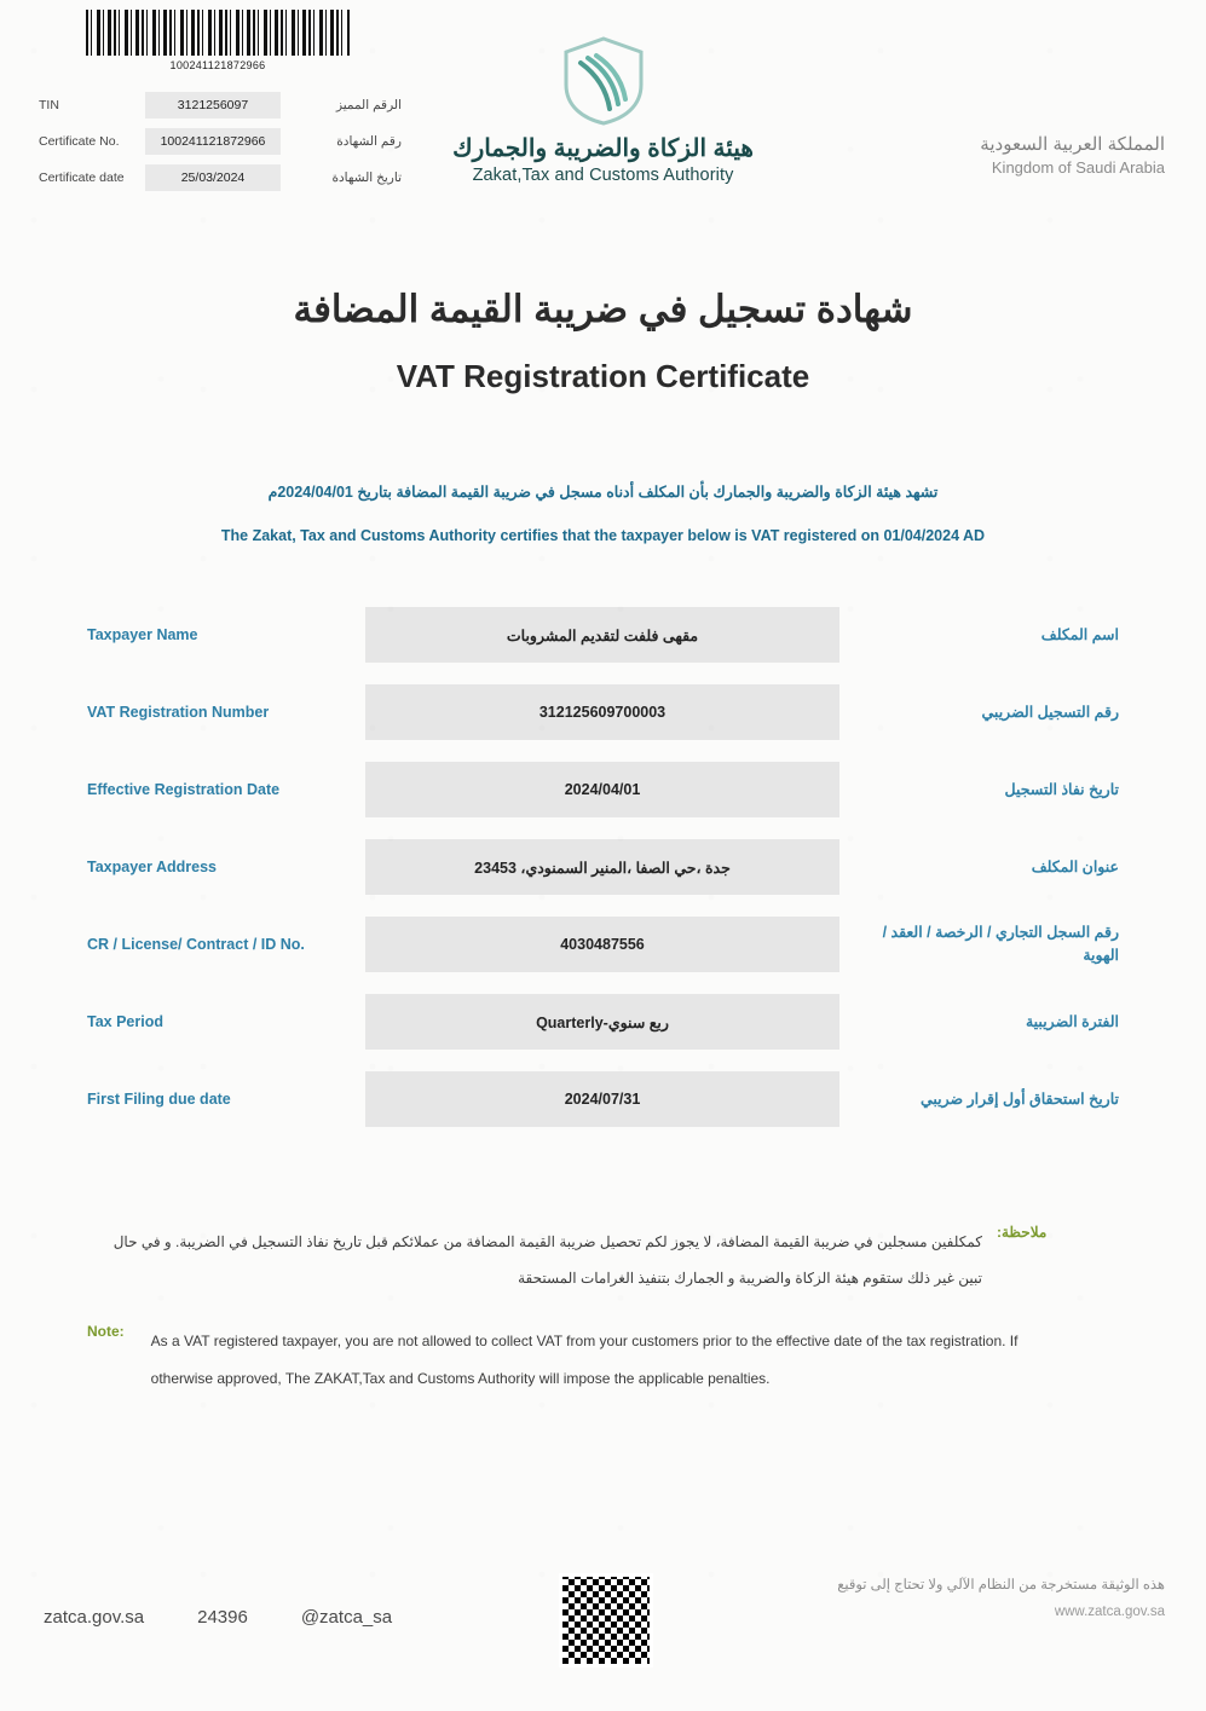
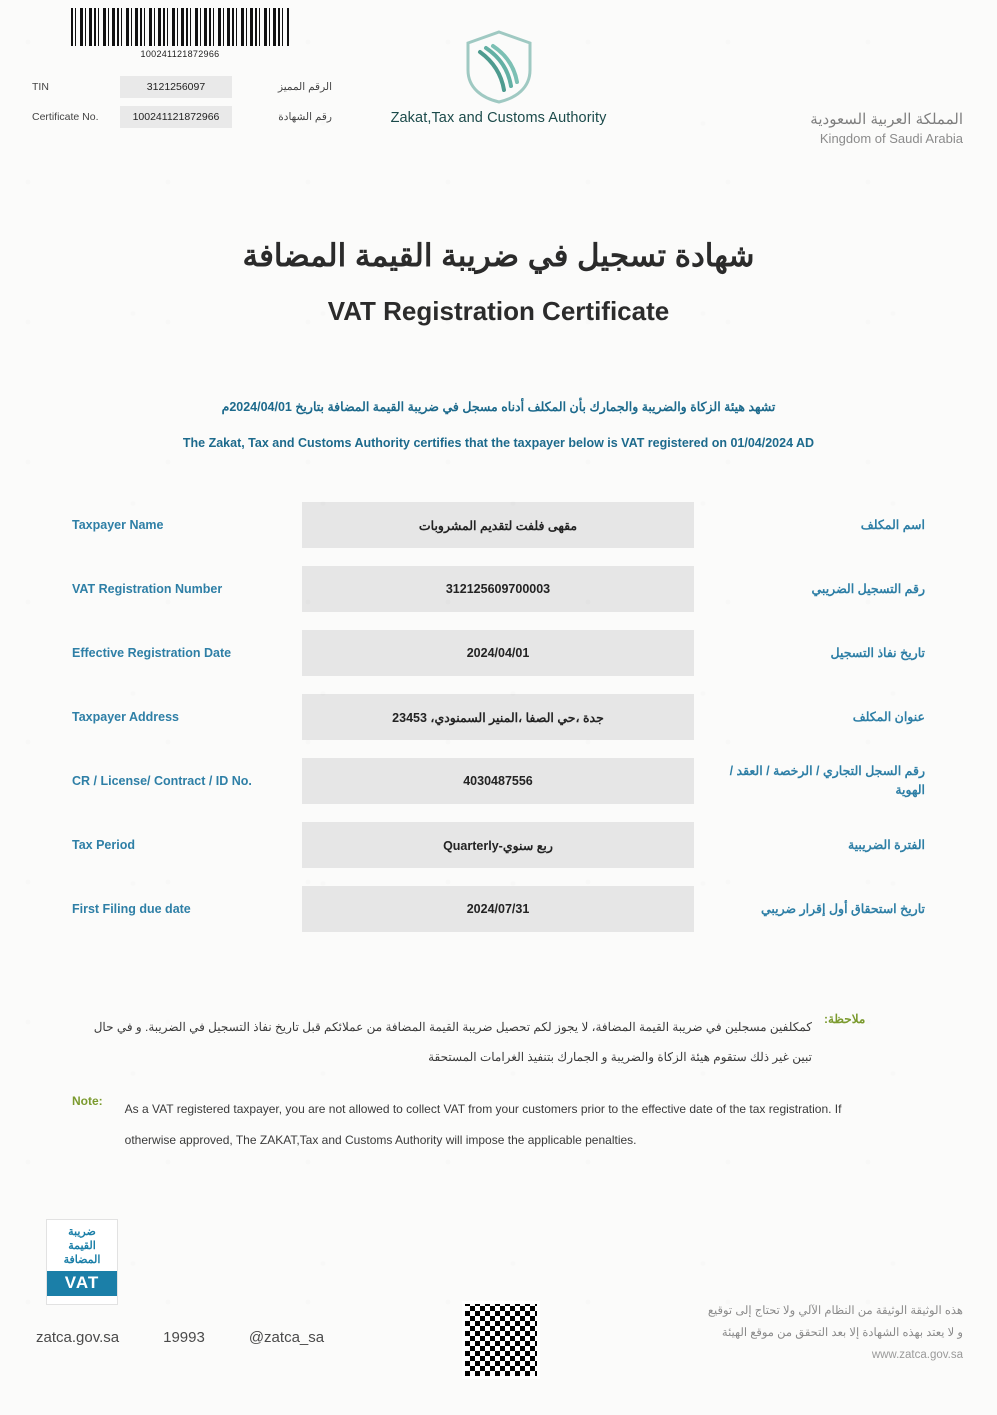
  100241121872966
  TIN
  3121256097
  الرقم المميز
  Certificate No.
  100241121872966
  رقم الشهادة
- Certificate date
- 25/03/2024
- تاريخ الشهادة
- هيئة الزكاة والضريبة والجمارك
  Zakat,Tax and Customs Authority
  المملكة العربية السعودية
  Kingdom of Saudi Arabia
+ ضريبة
+ القيمة
+ المضافة
+ VAT
  zatca.gov.sa
- 24396
+ 19993
  @zatca_sa
- هذه الوثيقة مستخرجة من النظام الآلي ولا تحتاج إلى توقيع
+ هذه الوثيقة الوثيقة من النظام الآلي ولا تحتاج إلى توقيع
+ و لا يعتد بهذه الشهادة إلا بعد التحقق من موقع الهيئة
  www.zatca.gov.sa
